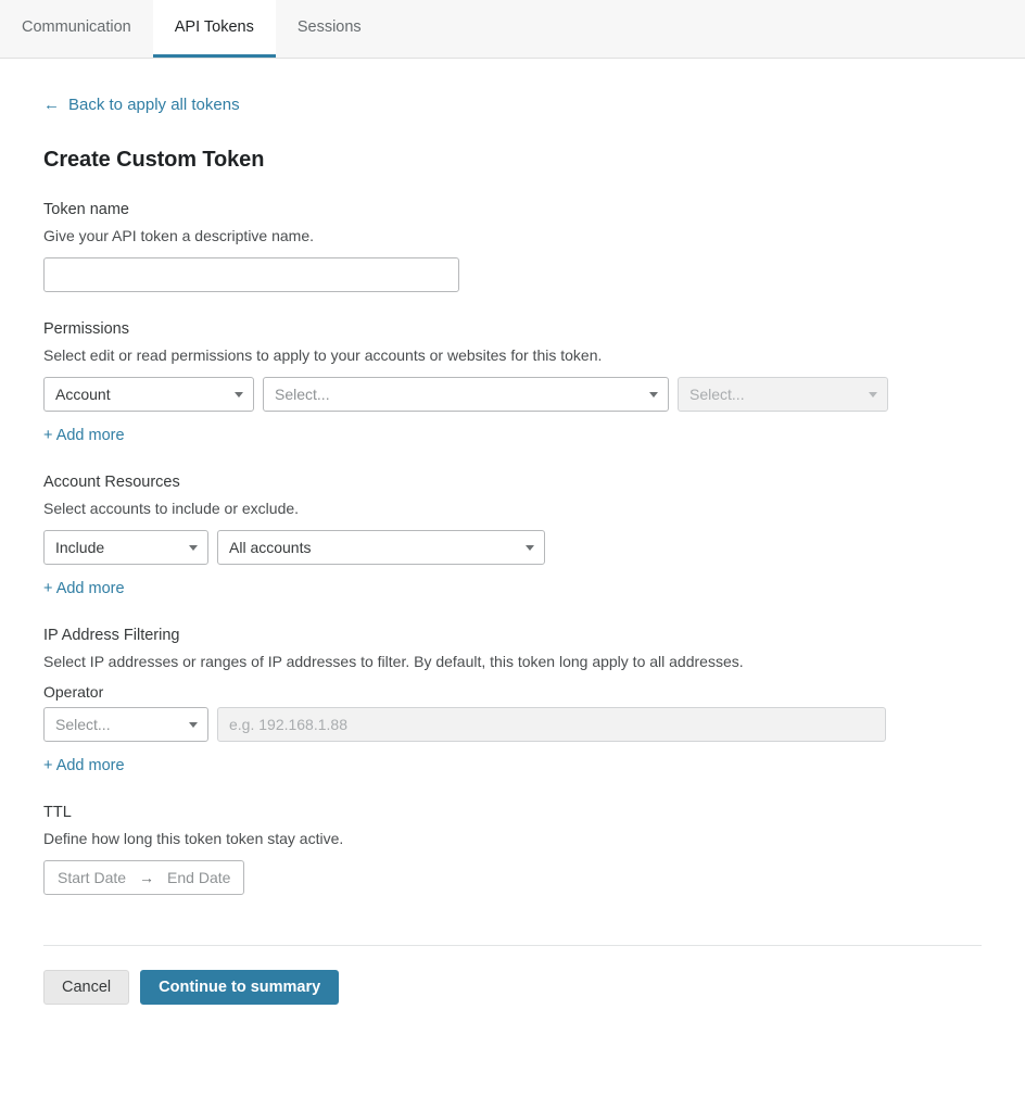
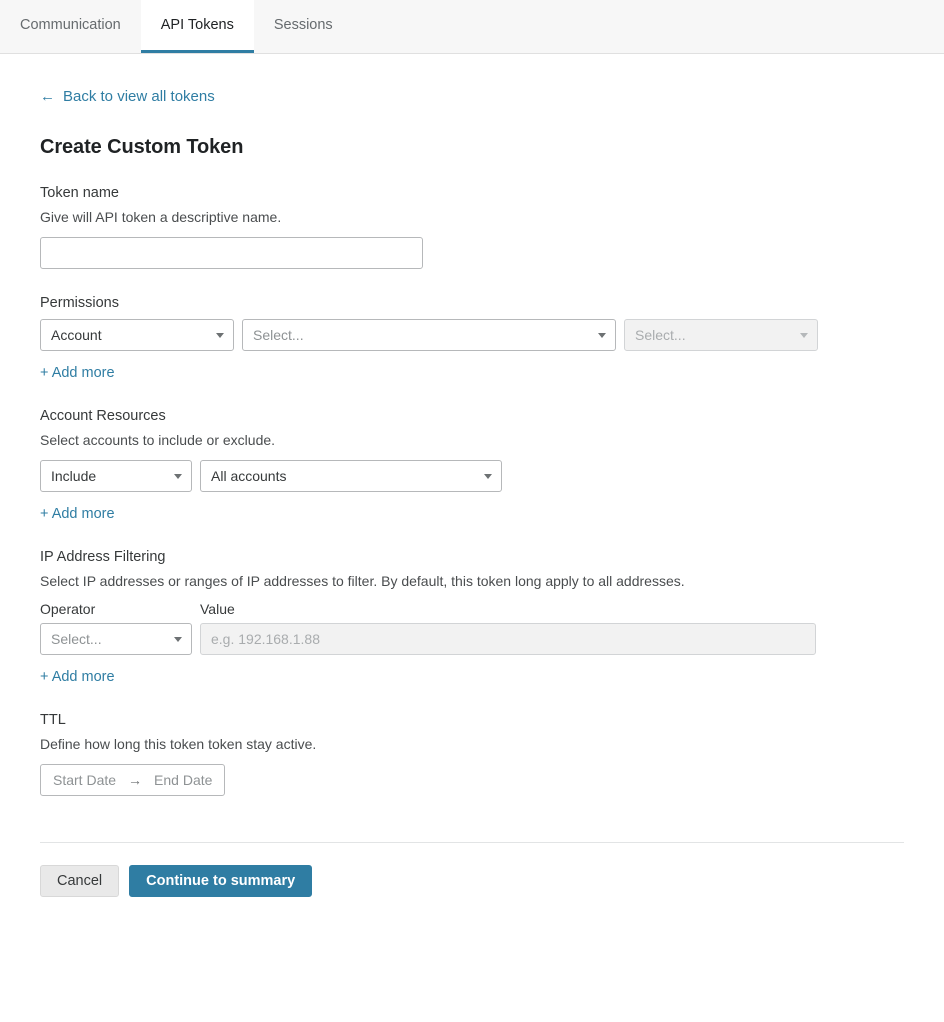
  Communication
  API Tokens
  Sessions
  ←
- Back to apply all tokens
+ Back to view all tokens
  Create Custom Token
  Token name
- Give your API token a descriptive name.
+ Give will API token a descriptive name.
  Permissions
- Select edit or read permissions to apply to your accounts or websites for this token.
  Account
  Select...
  Select...
  + Add more
  Account Resources
  Select accounts to include or exclude.
  Include
  All accounts
  + Add more
  IP Address Filtering
  Select IP addresses or ranges of IP addresses to filter. By default, this token long apply to all addresses.
  Operator
+ Value
  Select...
  e.g. 192.168.1.88
  + Add more
  TTL
  Define how long this token token stay active.
  Start Date
  →
  End Date
  Cancel
  Continue to summary
